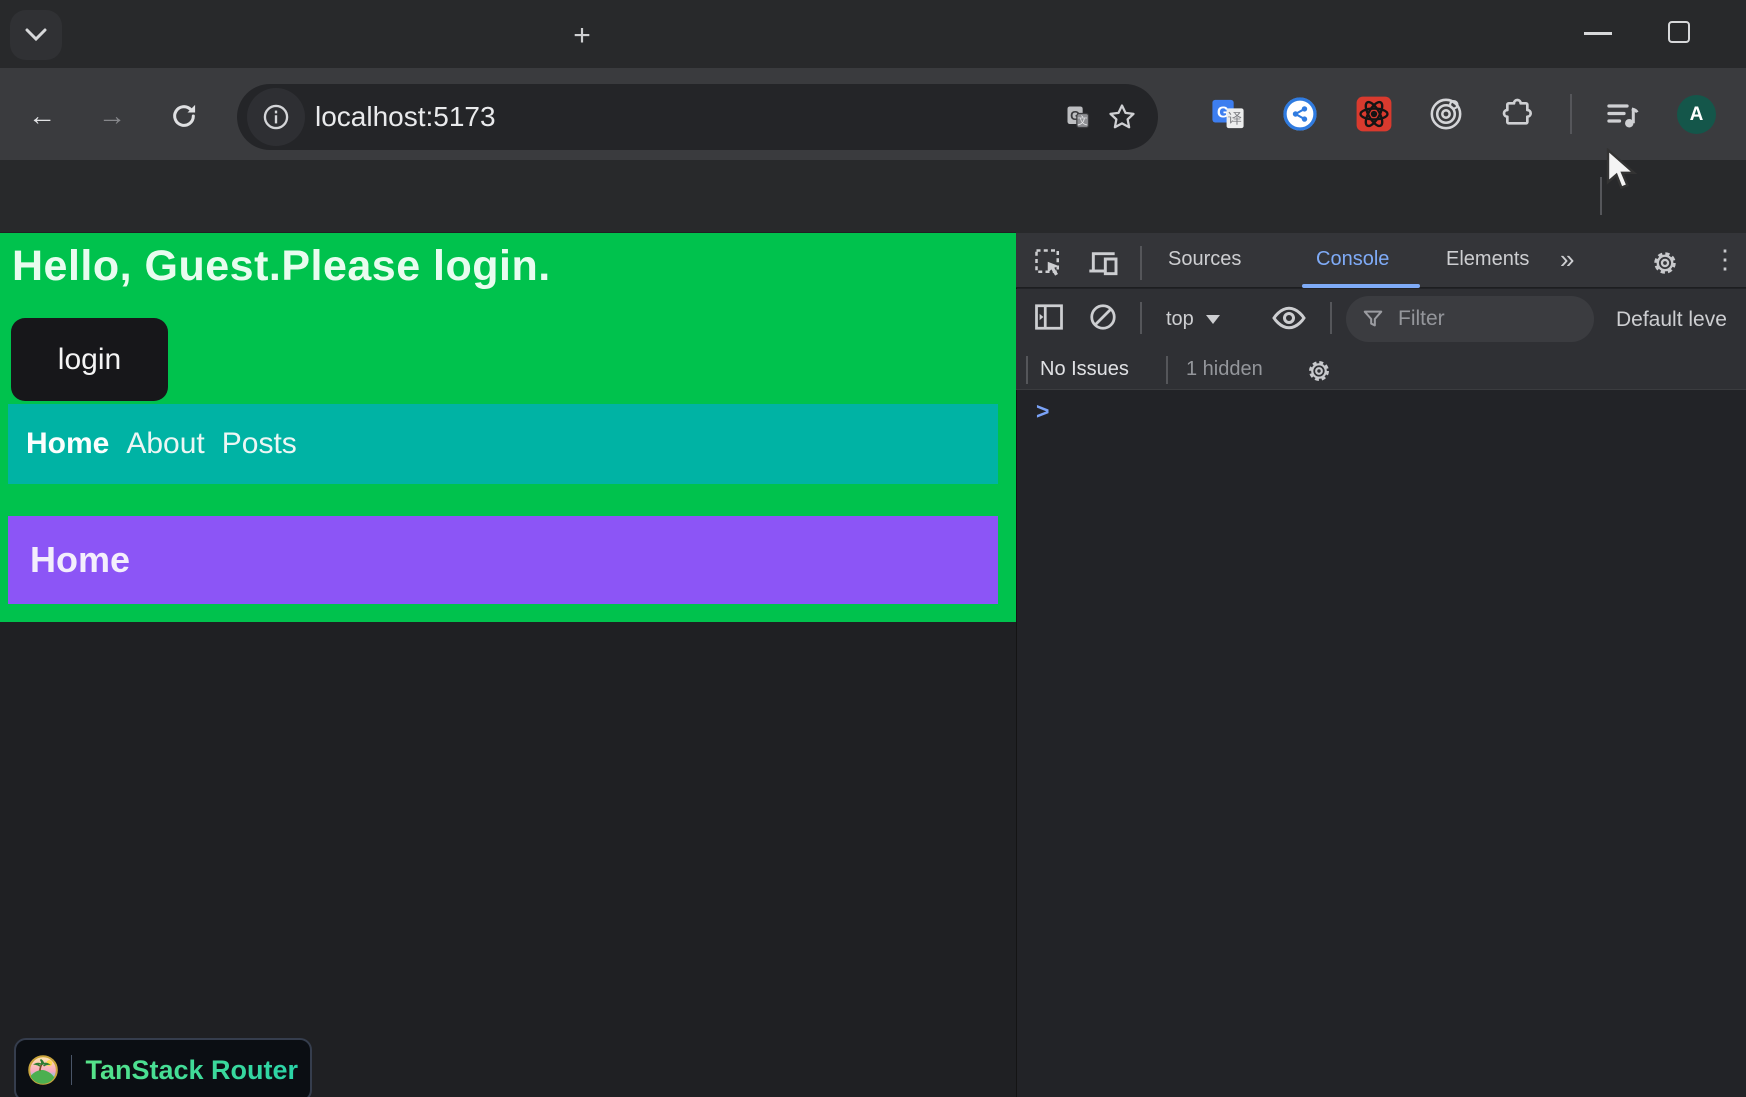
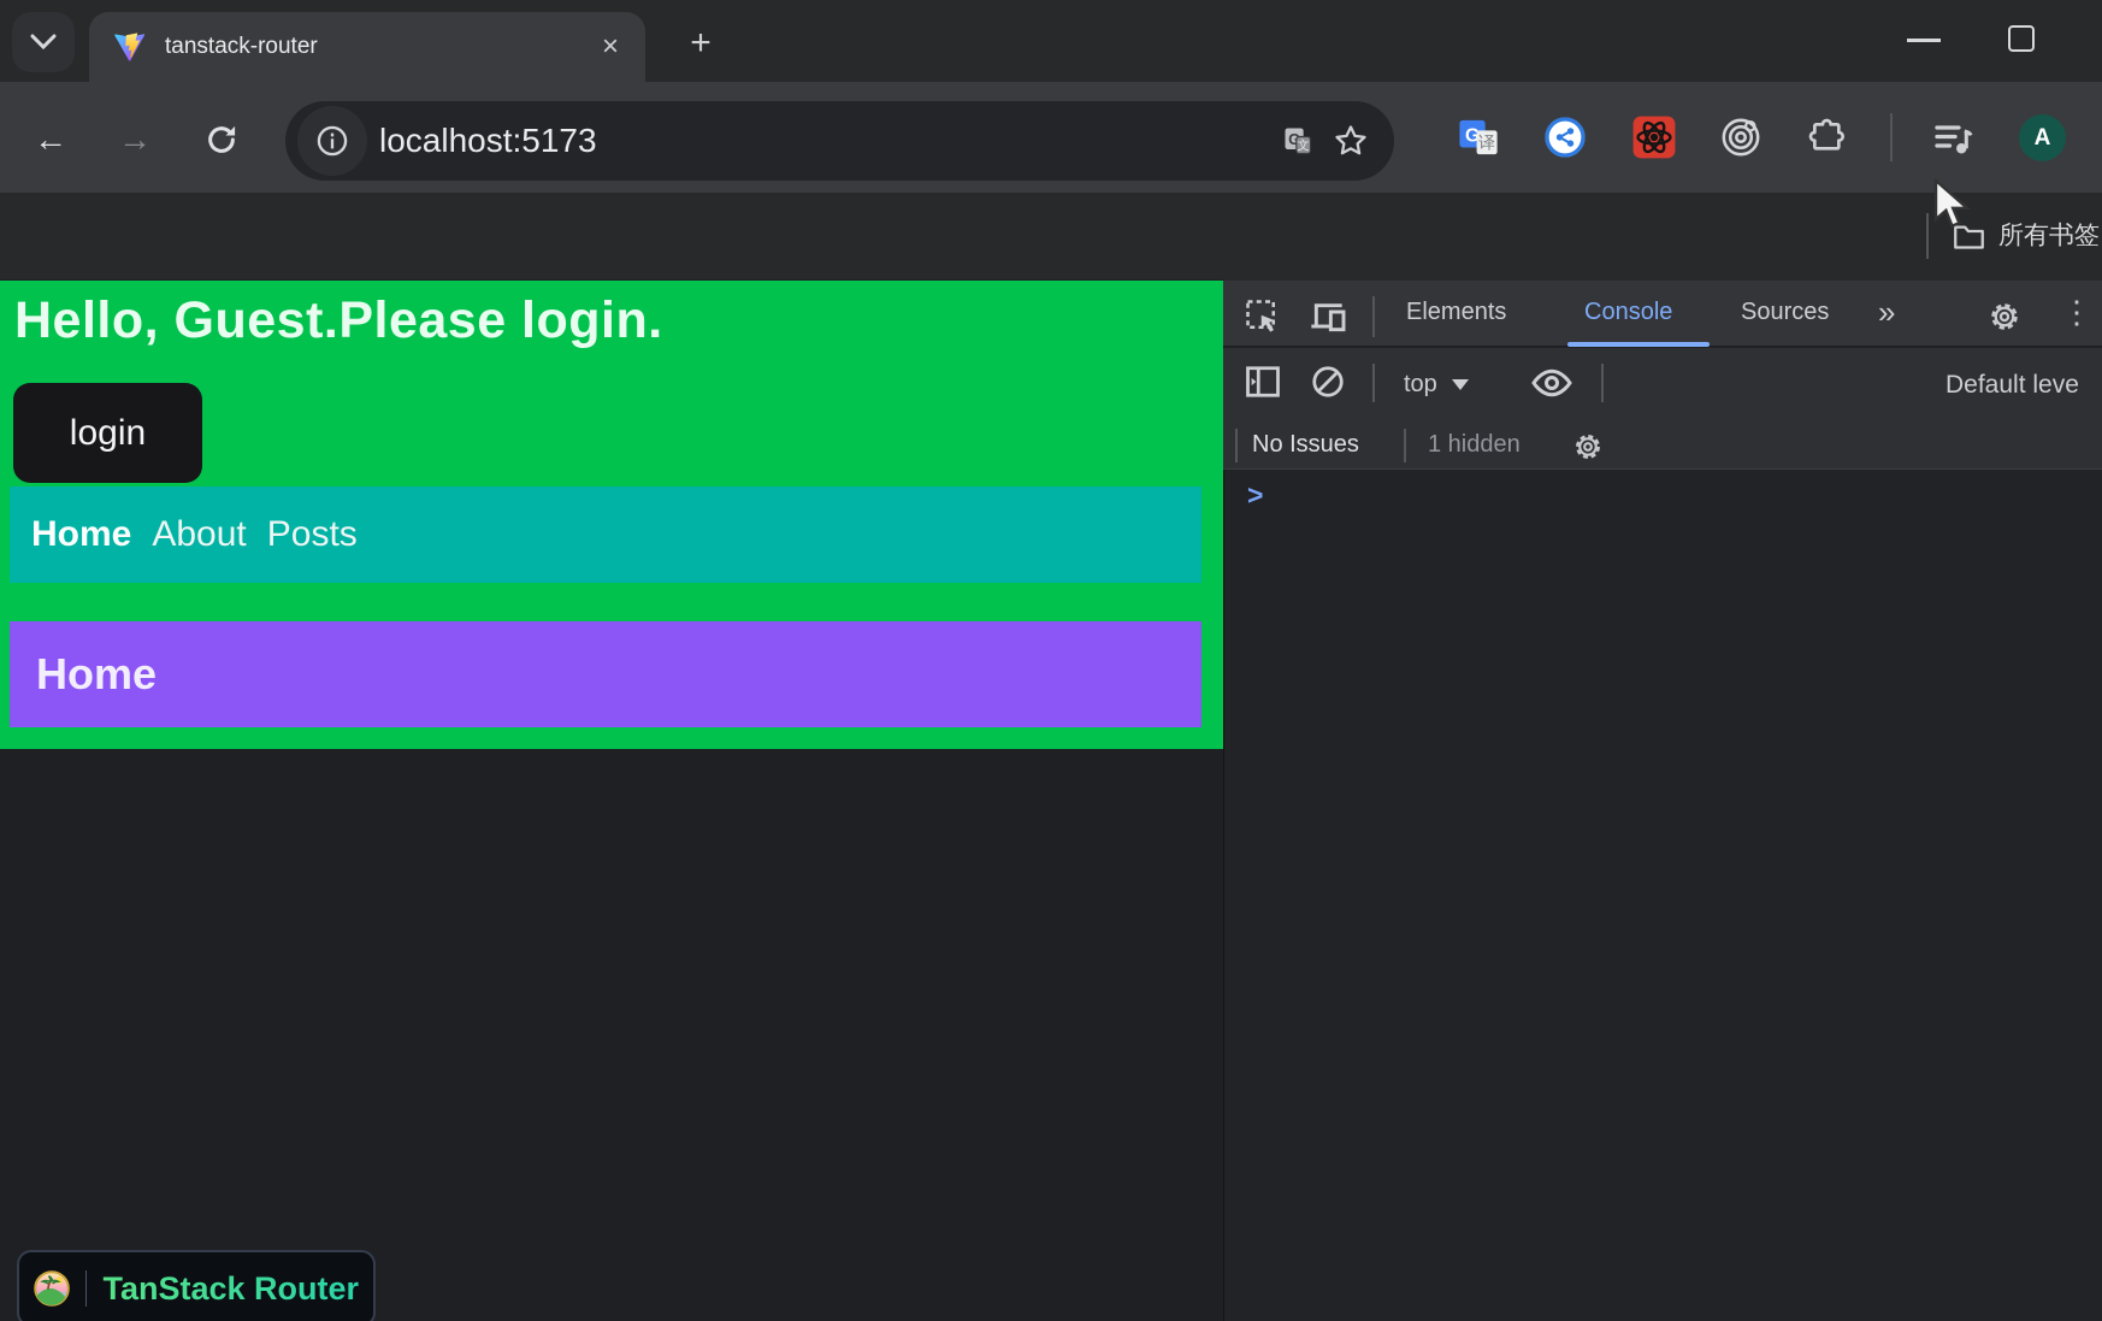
+ tanstack-router
+ ×
  +
  ←
  →
  localhost:5173
  G
  文
  G
  译
  A
+ 所有书签
  Hello, Guest.Please login.
  login
  Home
  About
  Posts
  Home
  TanStack Router
- Sources
+ Elements
  Console
- Elements
+ Sources
  »
  ⋮
  top
- Filter
  Default leve
  No Issues
  1 hidden
  >
